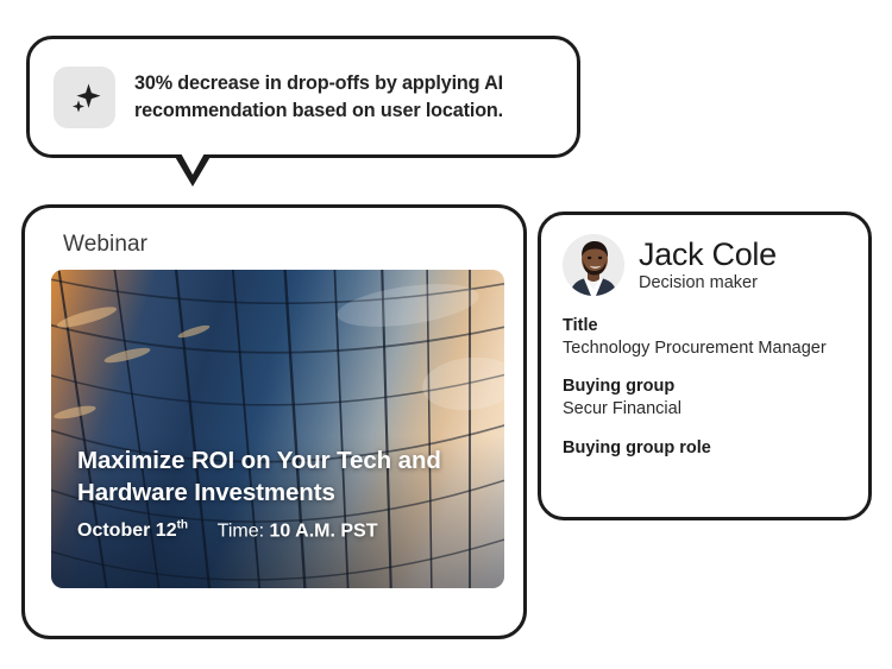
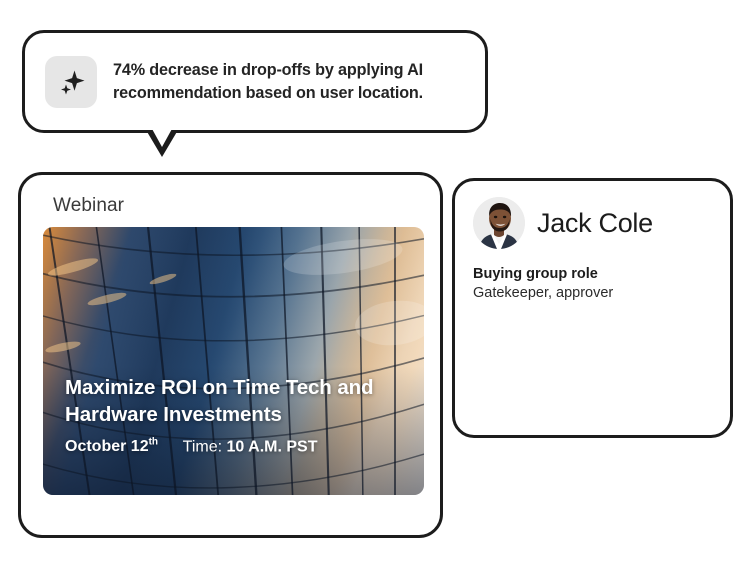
- 30% decrease in drop-offs by applying AI recommendation based on user location.
+ 74% decrease in drop-offs by applying AI recommendation based on user location.
  Webinar
- Maximize ROI on Your Tech and Hardware Investments
+ Maximize ROI on Time Tech and Hardware Investments
  October 12th Time: 10 A.M. PST
  Jack Cole
- Decision maker
- Title
- Technology Procurement Manager
- Buying group
- Secur Financial
  Buying group role
+ Gatekeeper, approver
